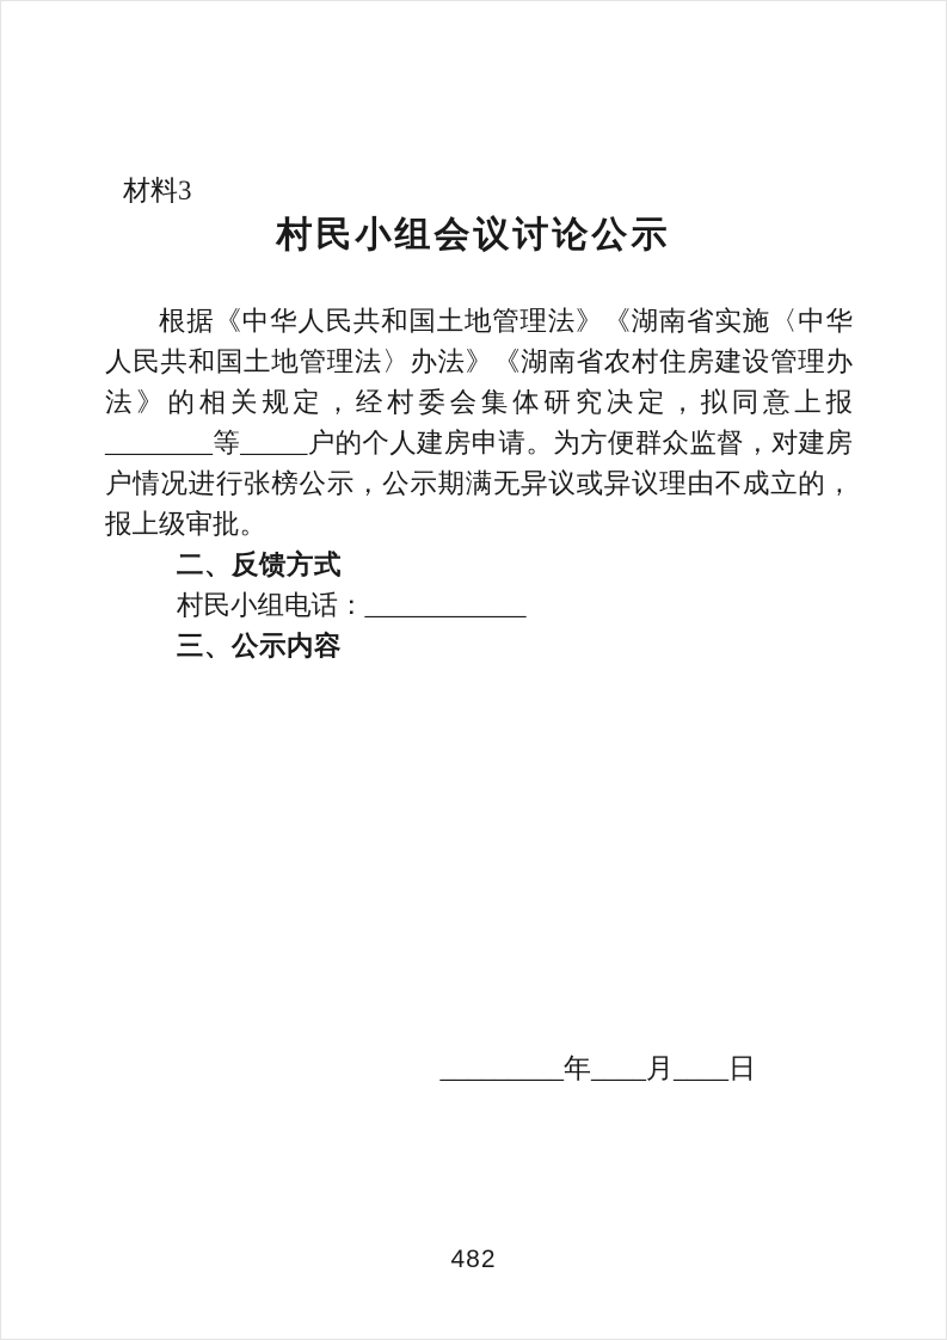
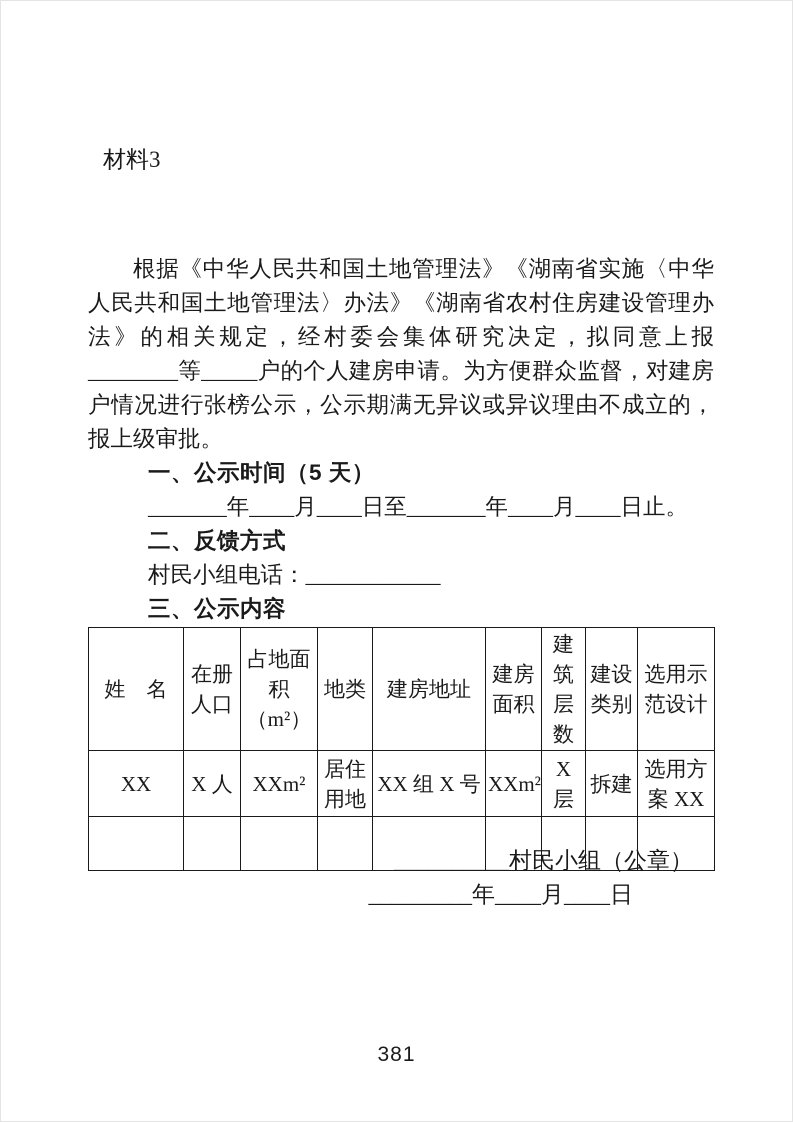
  材料3
- 村民小组会议讨论公示
  根据《中华人民共和国土地管理法》《湖南省实施〈中华人民共和国土地管理法〉办法》《湖南省农村住房建设管理办法》的相关规定，经村委会集体研究决定，拟同意上报________等_____户的个人建房申请。为方便群众监督，对建房户情况进行张榜公示，公示期满无异议或异议理由不成立的，报上级审批。
+ 一、公示时间（5 天）
+ _______年____月____日至_______年____月____日止。
  二、反馈方式
  村民小组电话：____________
  三、公示内容
+ 姓 名	在册 人口	占地面积 （m²）	地类	建房地址	建房 面积	建筑 层数	建设 类别	选用示 范设计
+ XX	X 人	XXm²	居住 用地	XX 组 X 号	XXm²	X 层	拆建	选用方 案 XX
+ __________村民小组（公章）
  _________年____月____日
- 482
+ 381
